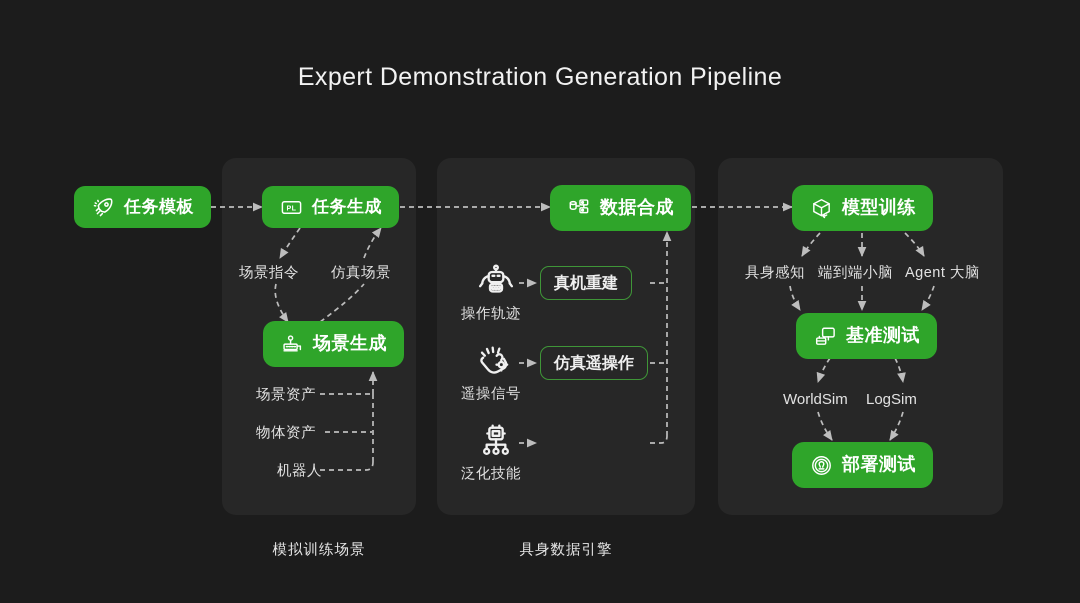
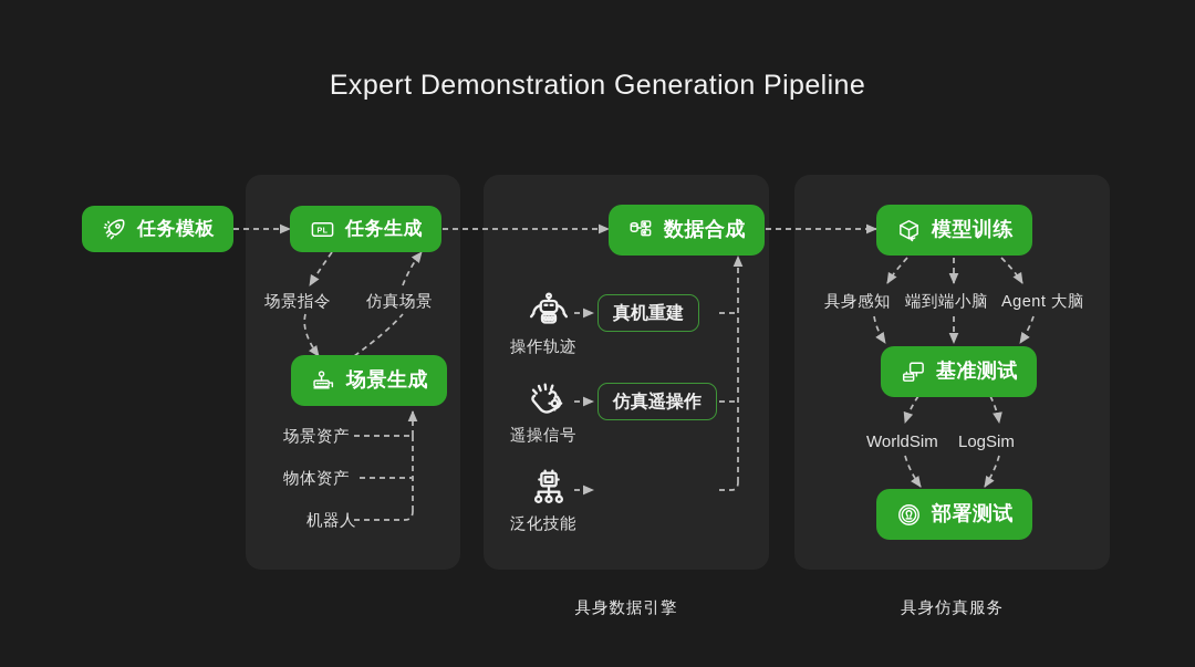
  Expert Demonstration Generation Pipeline
  任务模板
  PL
  任务生成
  场景指令
  仿真场景
  场景生成
  场景资产
  物体资产
  机器人
  数据合成
  操作轨迹
  真机重建
  遥操信号
  仿真遥操作
  泛化技能
  模型训练
  具身感知
  端到端小脑
  Agent 大脑
  基准测试
  WorldSim
  LogSim
  部署测试
- 模拟训练场景
  具身数据引擎
+ 具身仿真服务
